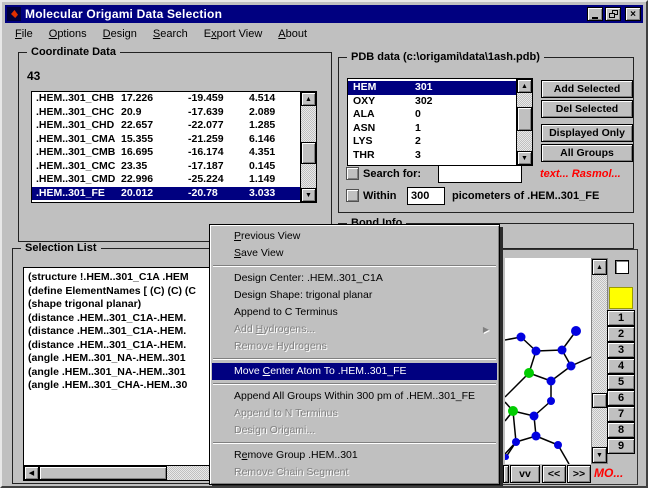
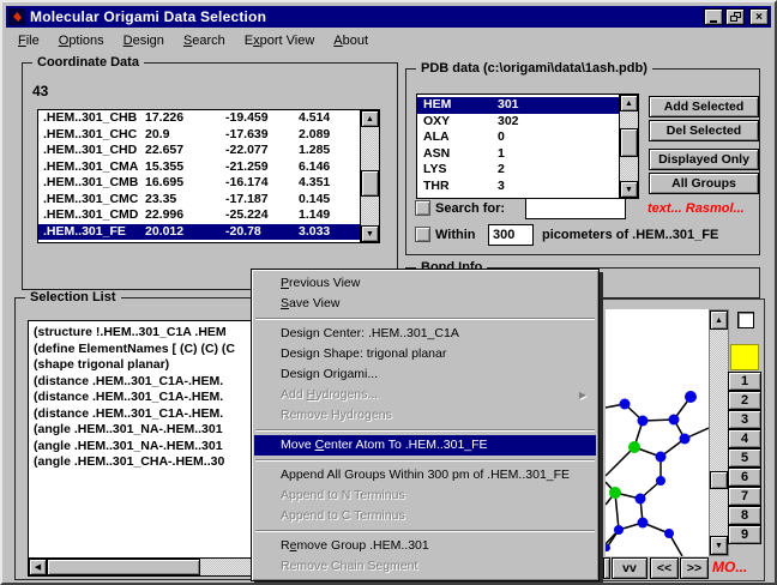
  Molecular Origami Data Selection
  ×
  File
  Options
  Design
  Search
  Export View
  About
  Coordinate Data
  43
  .HEM..301_CHB
  17.226
  -19.459
  4.514
  .HEM..301_CHC
  20.9
  -17.639
  2.089
  .HEM..301_CHD
  22.657
  -22.077
  1.285
  .HEM..301_CMA
  15.355
  -21.259
  6.146
  .HEM..301_CMB
  16.695
  -16.174
  4.351
  .HEM..301_CMC
  23.35
  -17.187
  0.145
  .HEM..301_CMD
  22.996
  -25.224
  1.149
  .HEM..301_FE
  20.012
  -20.78
  3.033
  PDB data (c:\origami\data\1ash.pdb)
  HEM
  301
  OXY
  302
  ALA
  0
  ASN
  1
  LYS
  2
  THR
  3
  Add Selected
  Del Selected
  Displayed Only
  All Groups
  Search for:
  text... Rasmol...
  Within
  300
  picometers of .HEM..301_FE
  Bond Info
  Selection List
  (structure !.HEM..301_C1A .HEM
  (define ElementNames [ (C) (C) (C
  (shape trigonal planar)
  (distance .HEM..301_C1A-.HEM.
  (distance .HEM..301_C1A-.HEM.
  (distance .HEM..301_C1A-.HEM.
  (angle .HEM..301_NA-.HEM..301
  (angle .HEM..301_NA-.HEM..301
  (angle .HEM..301_CHA-.HEM..30
  1
  2
  3
  4
  5
  6
  7
  8
  9
  vv
  <<
  >>
  MO...
  Previous View
  Save View
  Design Center: .HEM..301_C1A
  Design Shape: trigonal planar
- Append to C Terminus
+ Design Origami...
  Add Hydrogens...
  ▶
  Remove Hydrogens
  Move Center Atom To .HEM..301_FE
  Append All Groups Within 300 pm of .HEM..301_FE
  Append to N Terminus
- Design Origami...
+ Append to C Terminus
  Remove Group .HEM..301
  Remove Chain Segment
